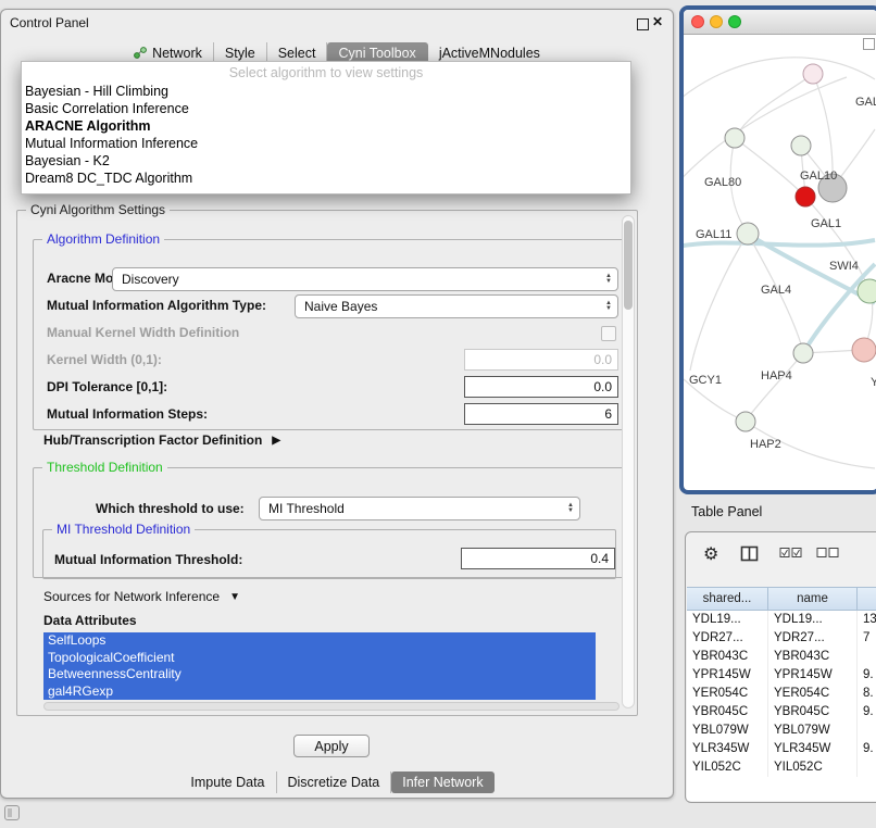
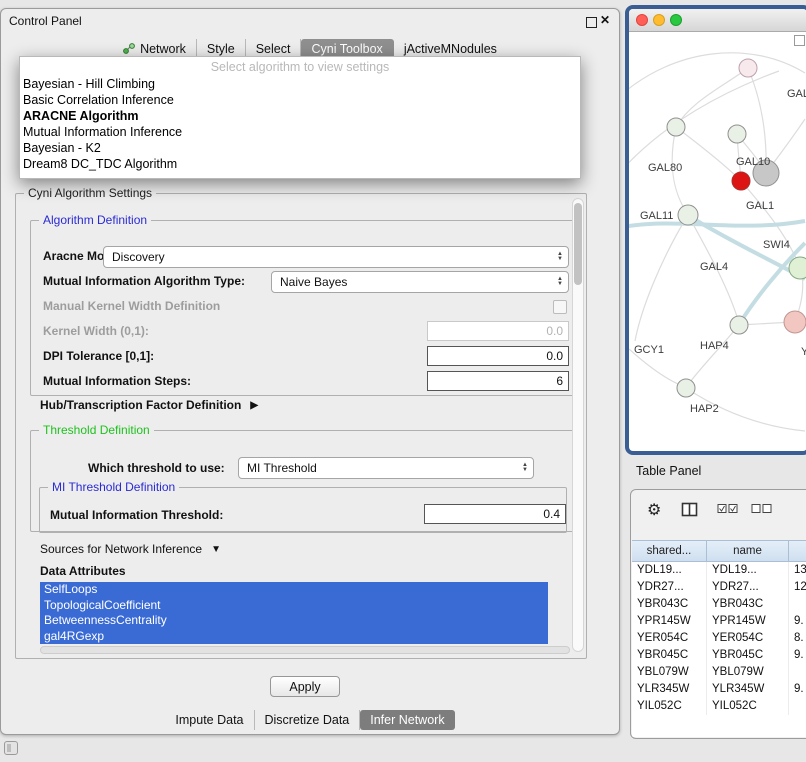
  Control Panel
  ✕
  Network
  Style
  Select
  Cyni Toolbox
  jActiveMNodules
  Select algorithm to view settings
  Bayesian - Hill Climbing
  Basic Correlation Inference
  ARACNE Algorithm
  Mutual Information Inference
  Bayesian - K2
  Dream8 DC_TDC Algorithm
  Cyni Algorithm Settings
  Algorithm Definition
  Aracne Mo
  Discovery
  Mutual Information Algorithm Type:
  Naive Bayes
  Manual Kernel Width Definition
  Kernel Width (0,1):
  0.0
  DPI Tolerance [0,1]:
  0.0
  Mutual Information Steps:
  6
  Hub/Transcription Factor Definition
  ▶
  Threshold Definition
  Which threshold to use:
  MI Threshold
  MI Threshold Definition
  Mutual Information Threshold:
  0.4
  Sources for Network Inference
  ▼
  Data Attributes
  SelfLoops
  TopologicalCoefficient
  BetweennessCentrality
  gal4RGexp
  Apply
  Impute Data
  Discretize Data
  Infer Network
  GAL80
  GAL10
  GAL1
  GAL11
  SWI4
  GAL4
  GCY1
  HAP4
  HAP2
  Y
  Table Panel
  ⚙
  shared...
  name
  YDL19...
  YDL19...
  13
  YDR27...
  YDR27...
- 7
+ 12
  YBR043C
  YBR043C
  YPR145W
  YPR145W
  9.
  YER054C
  YER054C
  8.
  YBR045C
  YBR045C
  9.
  YBL079W
  YBL079W
  YLR345W
  YLR345W
  9.
  YIL052C
  YIL052C
